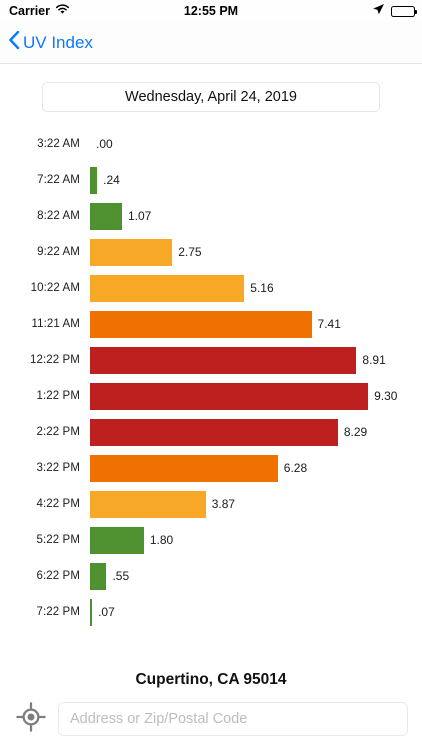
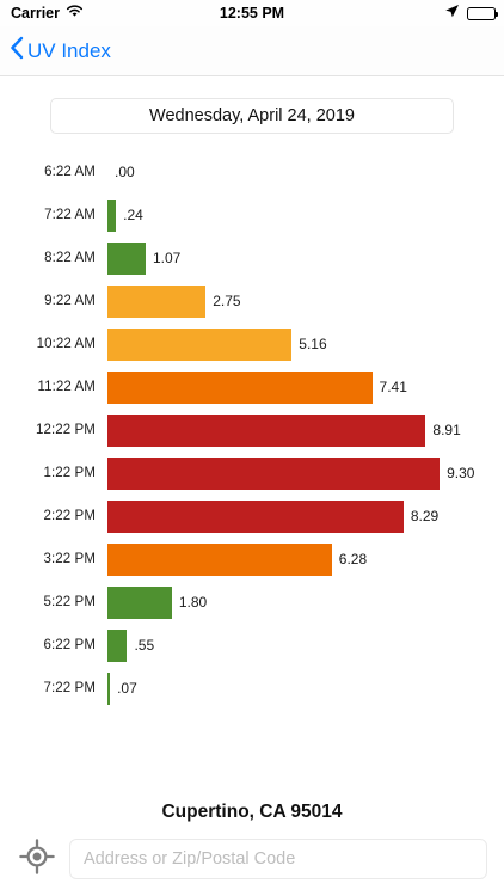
  Carrier
  12:55 PM
  UV Index
  Wednesday, April 24, 2019
- 3:22 AM
+ 6:22 AM
  .00
  7:22 AM
  .24
  8:22 AM
  1.07
  9:22 AM
  2.75
  10:22 AM
  5.16
- 11:21 AM
+ 11:22 AM
  7.41
  12:22 PM
  8.91
  1:22 PM
  9.30
  2:22 PM
  8.29
  3:22 PM
  6.28
- 4:22 PM
- 3.87
  5:22 PM
  1.80
  6:22 PM
  .55
  7:22 PM
  .07
  Cupertino, CA 95014
  Address or Zip/Postal Code
